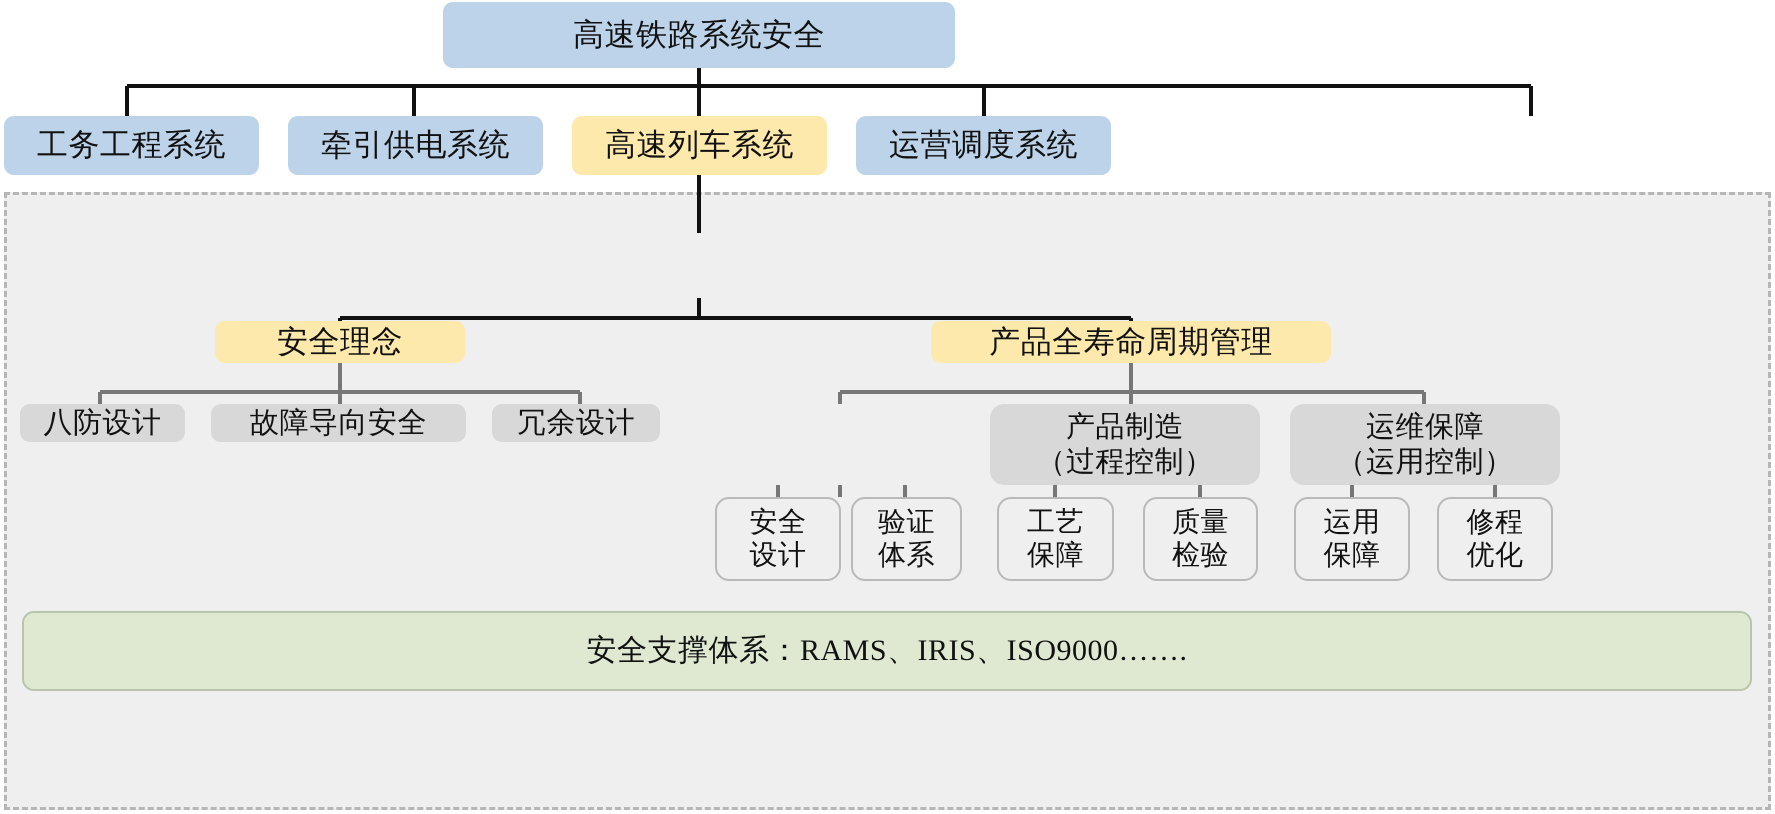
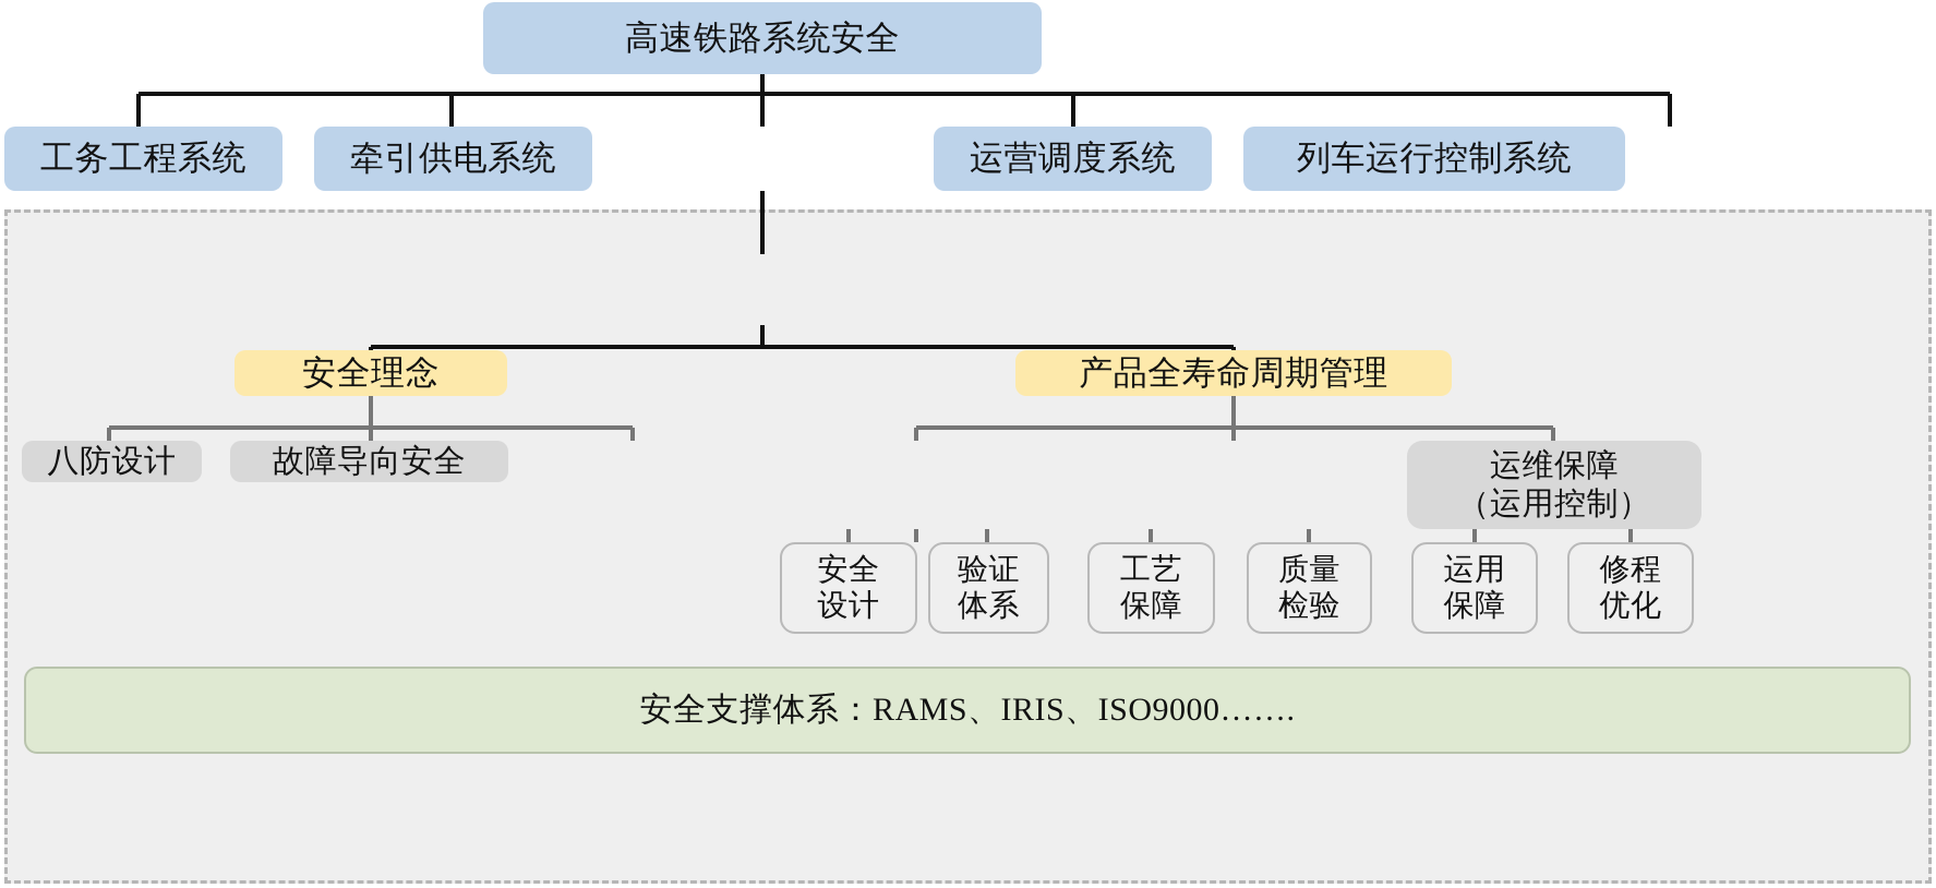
  高速铁路系统安全
  工务工程系统
  牵引供电系统
- 高速列车系统
  运营调度系统
+ 列车运行控制系统
  安全理念
  产品全寿命周期管理
  八防设计
  故障导向安全
- 冗余设计
- 产品制造
- （过程控制）
  运维保障
  （运用控制）
  安全
  设计
  验证
  体系
  工艺
  保障
  质量
  检验
  运用
  保障
  修程
  优化
  安全支撑体系：RAMS、IRIS、ISO9000…….
